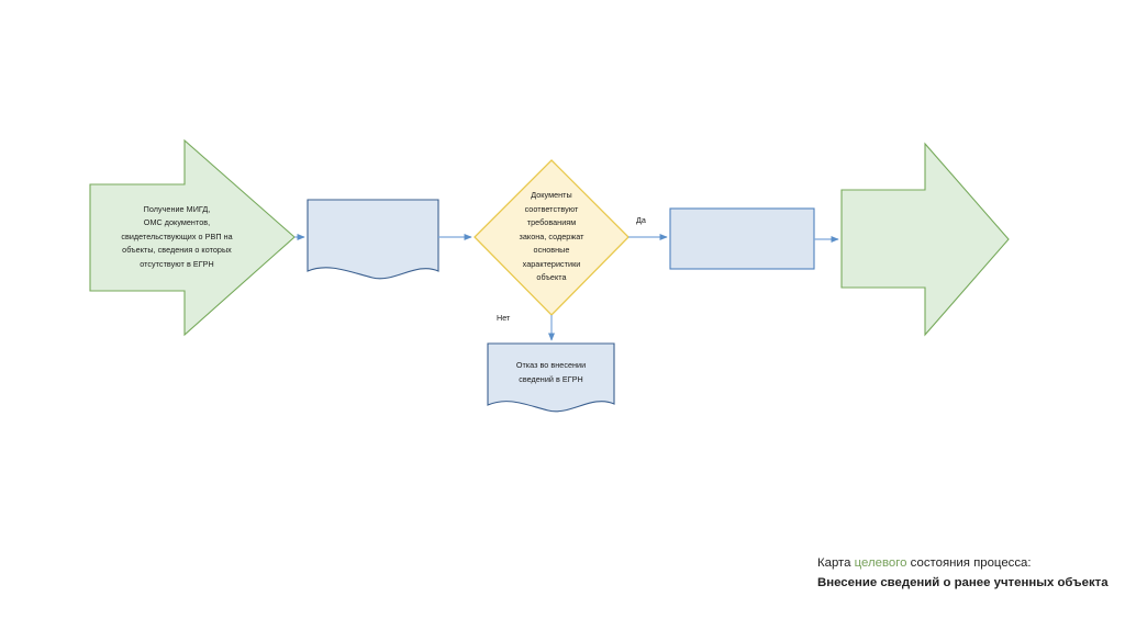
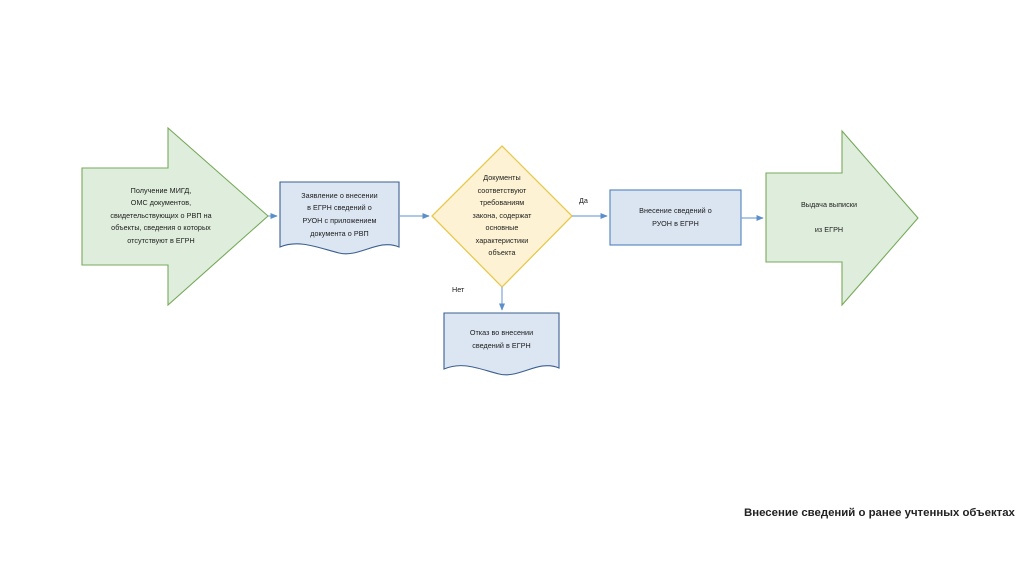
  Получение МИГД,
  ОМС документов,
  свидетельствующих о РВП на
  объекты, сведения о которых
  отсутствуют в ЕГРН
+ Заявление о внесении
+ в ЕГРН сведений о
+ РУОН с приложением
+ документа о РВП
  Документы
  соответствуют
  требованиям
  закона, содержат
  основные
  характеристики
  объекта
+ Внесение сведений о
+ РУОН в ЕГРН
+ Выдача выписки
+ из ЕГРН
  Отказ во внесении
  сведений в ЕГРН
  Да
  Нет
- Карта целевого состояния процесса:
- Внесение сведений о ранее учтенных объекта
+ Внесение сведений о ранее учтенных объектах
